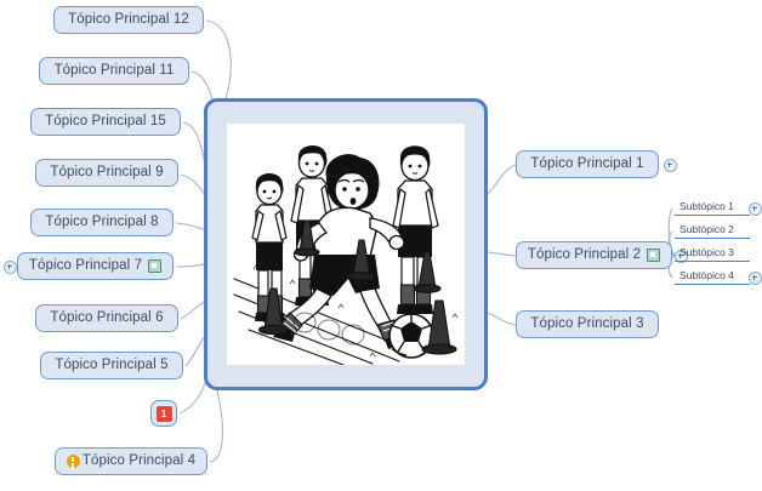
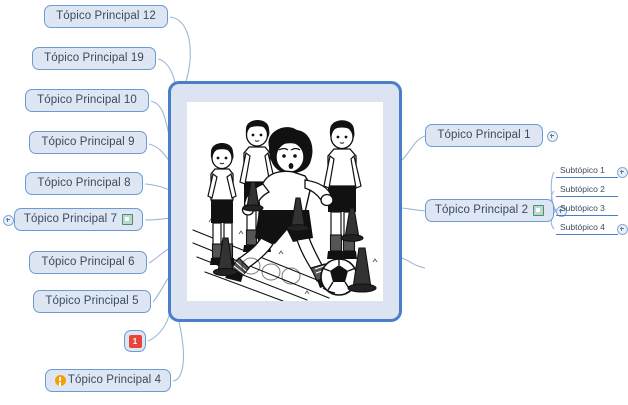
  Tópico Principal 12
- Tópico Principal 11
+ Tópico Principal 19
- Tópico Principal 15
+ Tópico Principal 10
  Tópico Principal 9
  Tópico Principal 8
  Tópico Principal 7
  Tópico Principal 6
  Tópico Principal 5
  1
  Tópico Principal 4
  Tópico Principal 1
  Tópico Principal 2
- Tópico Principal 3
  Subtópico 1
  Subtópico 2
  Subtópico 3
  Subtópico 4
